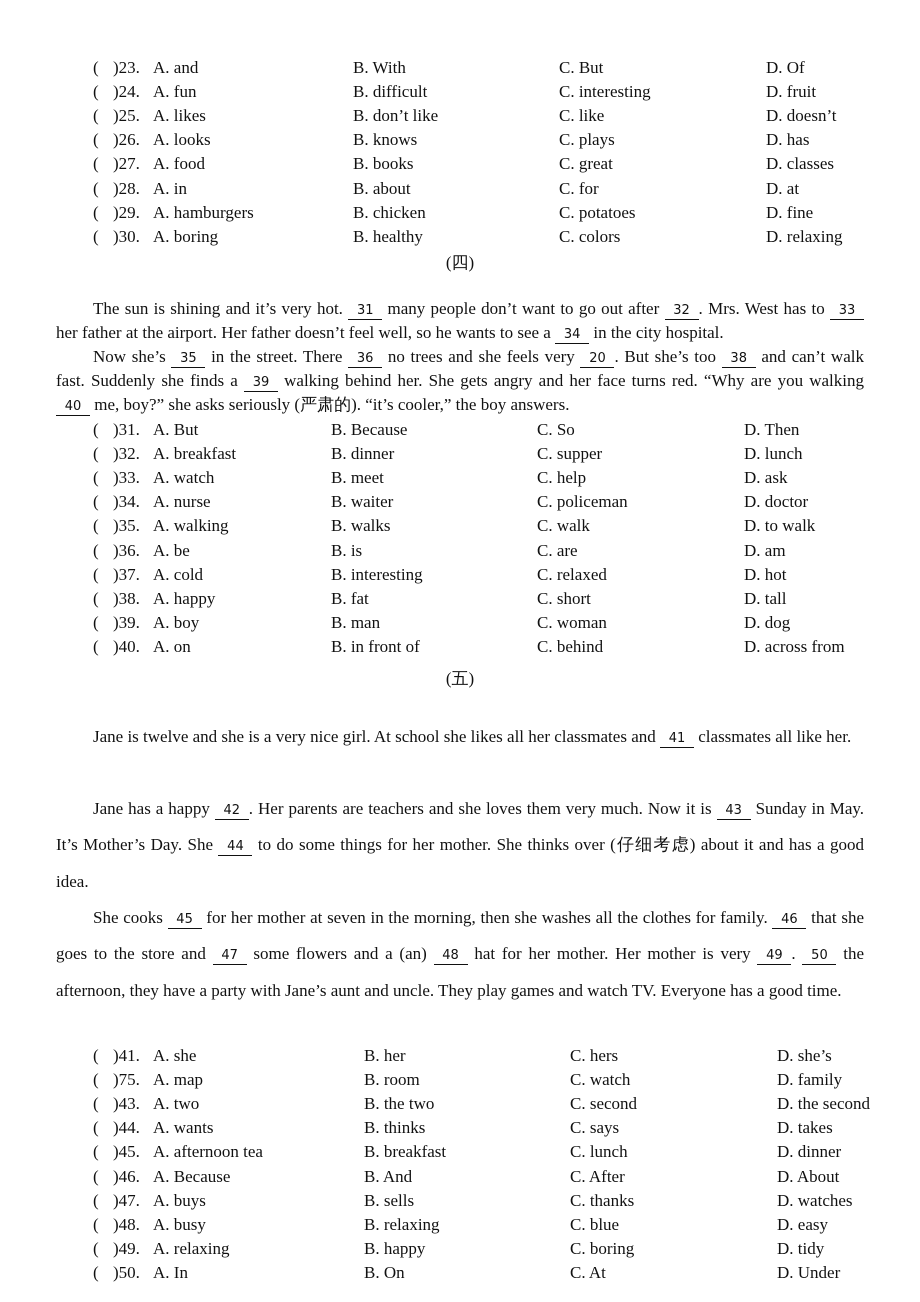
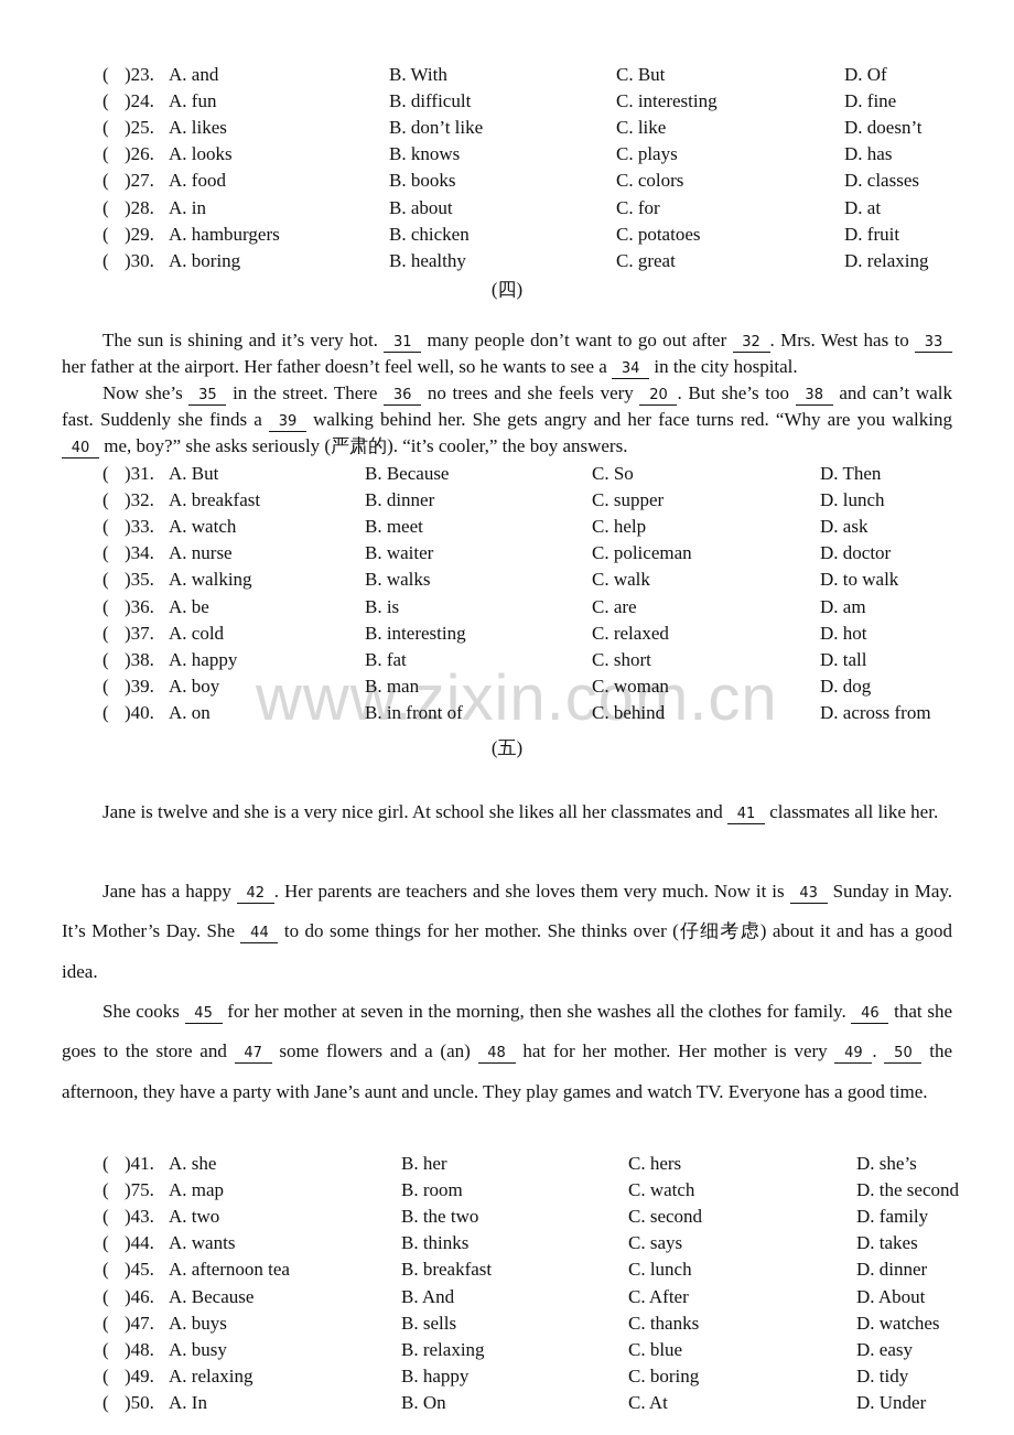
+ www.zixin.com.cn
  (
  )23.
  A. and
  B. With
  C. But
  D. Of
  (
  )24.
  A. fun
  B. difficult
  C. interesting
- D. fruit
+ D. fine
  (
  )25.
  A. likes
  B. don’t like
  C. like
  D. doesn’t
  (
  )26.
  A. looks
  B. knows
  C. plays
  D. has
  (
  )27.
  A. food
  B. books
- C. great
+ C. colors
  D. classes
  (
  )28.
  A. in
  B. about
  C. for
  D. at
  (
  )29.
  A. hamburgers
  B. chicken
  C. potatoes
- D. fine
+ D. fruit
  (
  )30.
  A. boring
  B. healthy
- C. colors
+ C. great
  D. relaxing
  (四)
  The sun is shining and it’s very hot. 31 many people don’t want to go out after 32 . Mrs. West has to 33 her father at the airport. Her father doesn’t feel well, so he wants to see a 34 in the city hospital.
  Now she’s 35 in the street. There 36 no trees and she feels very 20 . But she’s too 38 and can’t walk fast. Suddenly she finds a 39 walking behind her. She gets angry and her face turns red. “Why are you walking 40 me, boy?” she asks seriously (严肃的). “it’s cooler,” the boy answers.
  (
  )31.
  A. But
  B. Because
  C. So
  D. Then
  (
  )32.
  A. breakfast
  B. dinner
  C. supper
  D. lunch
  (
  )33.
  A. watch
  B. meet
  C. help
  D. ask
  (
  )34.
  A. nurse
  B. waiter
  C. policeman
  D. doctor
  (
  )35.
  A. walking
  B. walks
  C. walk
  D. to walk
  (
  )36.
  A. be
  B. is
  C. are
  D. am
  (
  )37.
  A. cold
  B. interesting
  C. relaxed
  D. hot
  (
  )38.
  A. happy
  B. fat
  C. short
  D. tall
  (
  )39.
  A. boy
  B. man
  C. woman
  D. dog
  (
  )40.
  A. on
  B. in front of
  C. behind
  D. across from
  (五)
  Jane is twelve and she is a very nice girl. At school she likes all her classmates and 41 classmates all like her.
  Jane has a happy 42 . Her parents are teachers and she loves them very much. Now it is 43 Sunday in May. It’s Mother’s Day. She 44 to do some things for her mother. She thinks over (仔细考虑) about it and has a good idea.
  She cooks 45 for her mother at seven in the morning, then she washes all the clothes for family. 46 that she goes to the store and 47 some flowers and a (an) 48 hat for her mother. Her mother is very 49 . 50 the afternoon, they have a party with Jane’s aunt and uncle. They play games and watch TV. Everyone has a good time.
  (
  )41.
  A. she
  B. her
  C. hers
  D. she’s
  (
  )75.
  A. map
  B. room
  C. watch
- D. family
+ D. the second
  (
  )43.
  A. two
  B. the two
  C. second
- D. the second
+ D. family
  (
  )44.
  A. wants
  B. thinks
  C. says
  D. takes
  (
  )45.
  A. afternoon tea
  B. breakfast
  C. lunch
  D. dinner
  (
  )46.
  A. Because
  B. And
  C. After
  D. About
  (
  )47.
  A. buys
  B. sells
  C. thanks
  D. watches
  (
  )48.
  A. busy
  B. relaxing
  C. blue
  D. easy
  (
  )49.
  A. relaxing
  B. happy
  C. boring
  D. tidy
  (
  )50.
  A. In
  B. On
  C. At
  D. Under
